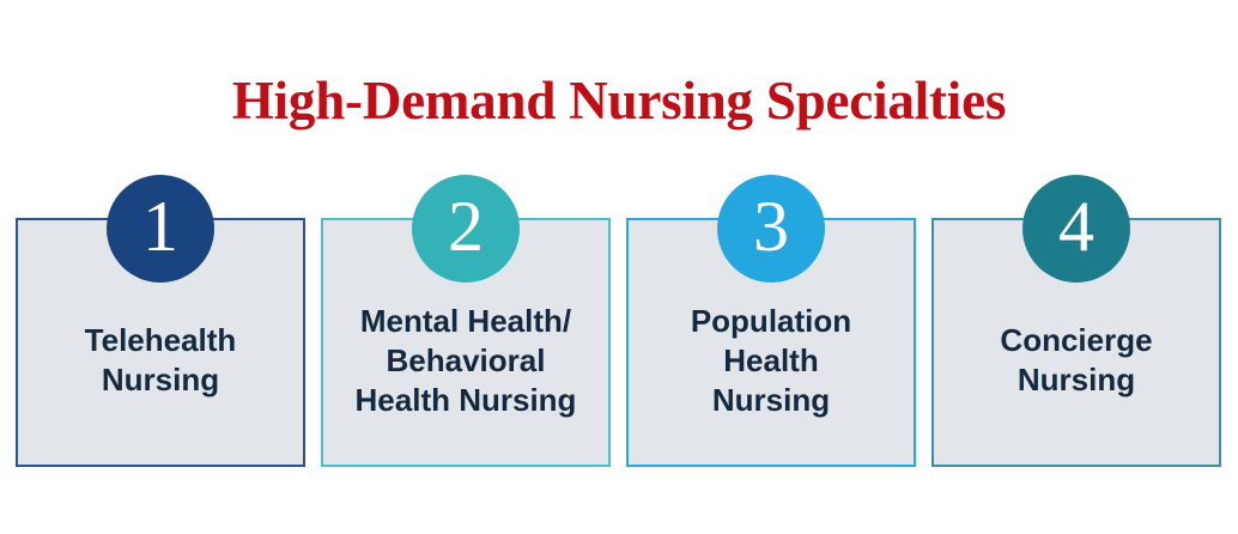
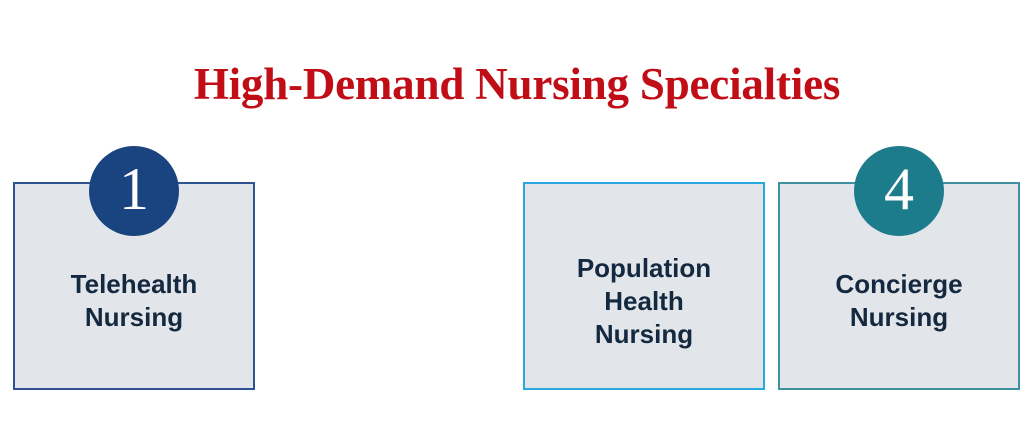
  High-Demand Nursing Specialties
  1
  Telehealth
  Nursing
- 2
- Mental Health/
- Behavioral
- Health Nursing
- 3
  Population
  Health
  Nursing
  4
  Concierge
  Nursing
